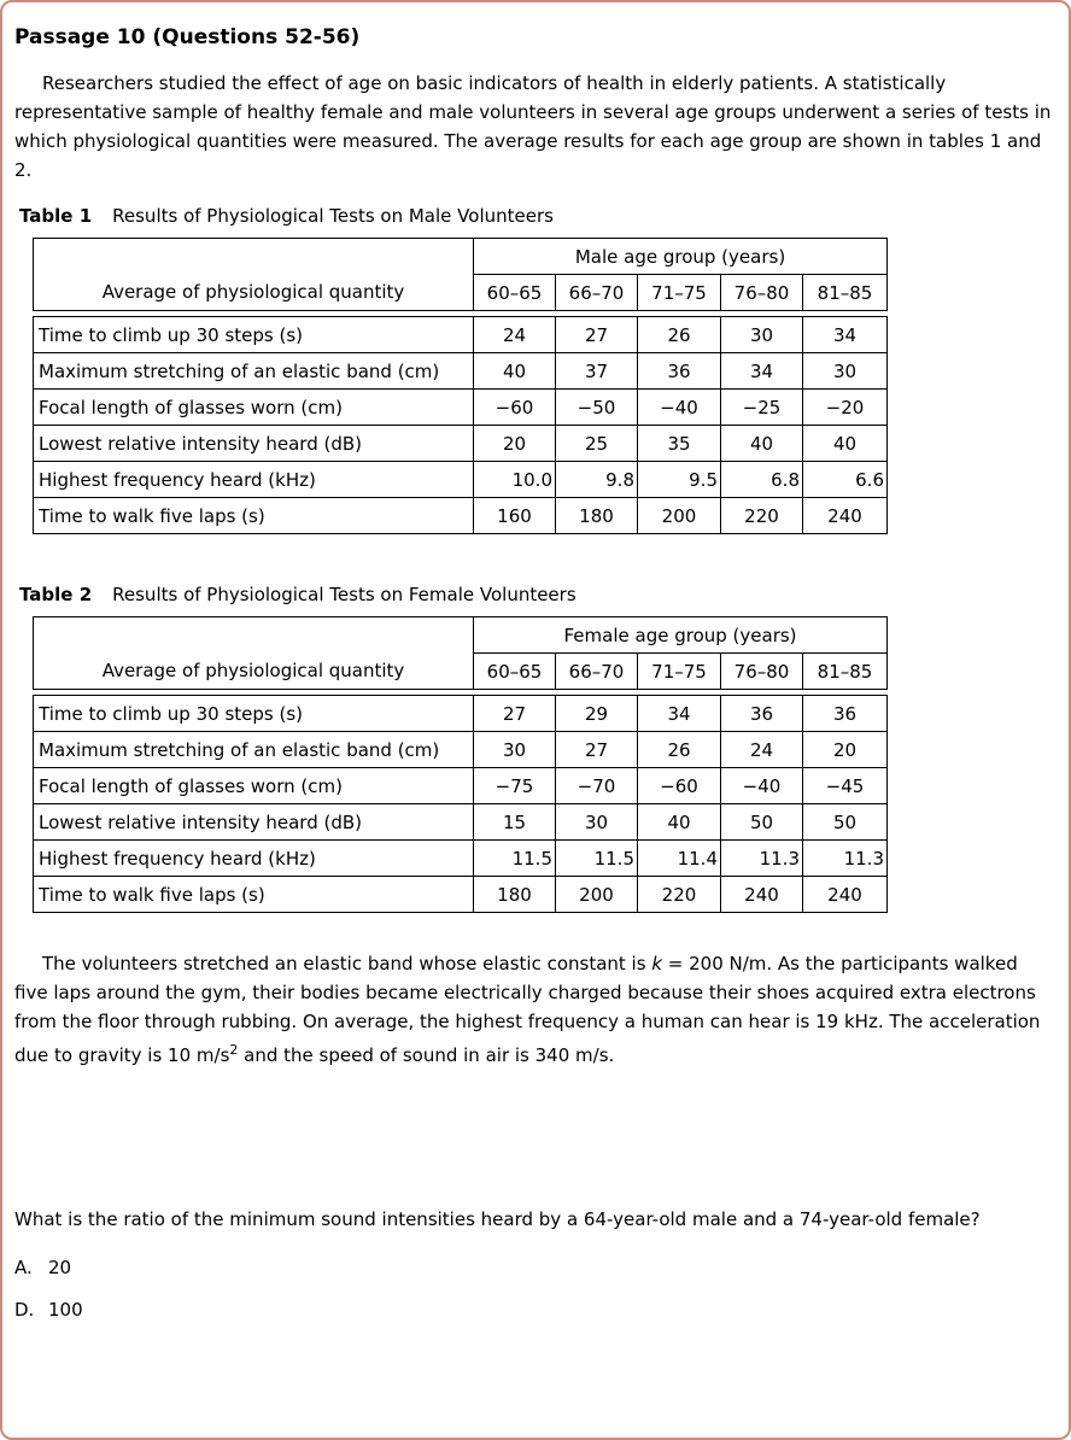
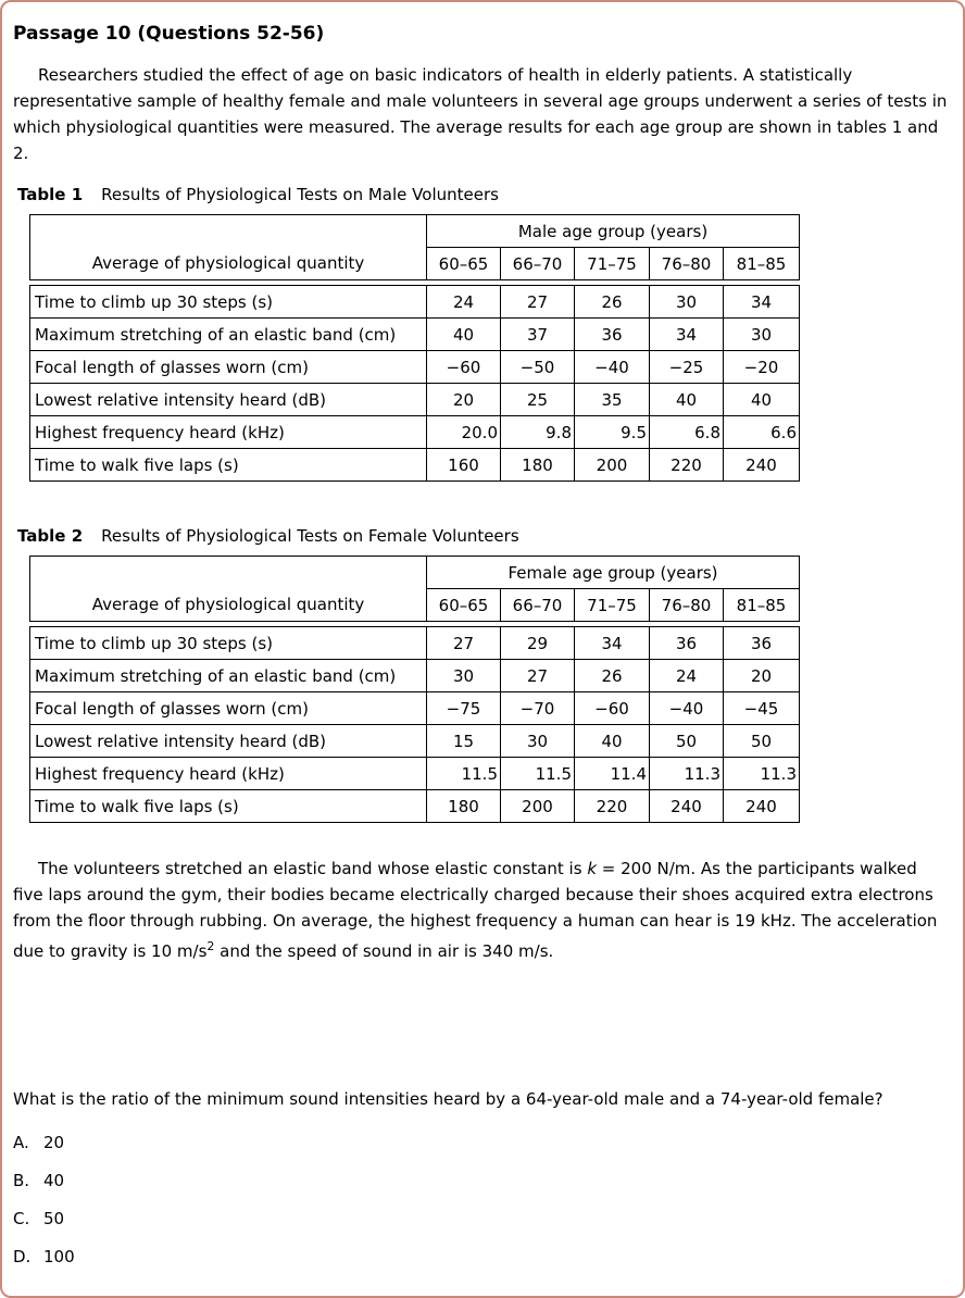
  Passage 10 (Questions 52-56)
  Researchers studied the effect of age on basic indicators of health in elderly patients. A statistically representative sample of healthy female and male volunteers in several age groups underwent a series of tests in which physiological quantities were measured. The average results for each age group are shown in tables 1 and 2.
  Table 1 Results of Physiological Tests on Male Volunteers
  Average of physiological quantity	Male age group (years)
  60–65	66–70	71–75	76–80	81–85
  Time to climb up 30 steps (s)	24	27	26	30	34
  Maximum stretching of an elastic band (cm)	40	37	36	34	30
  Focal length of glasses worn (cm)	−60	−50	−40	−25	−20
  Lowest relative intensity heard (dB)	20	25	35	40	40
- Highest frequency heard (kHz)	10.0	9.8	9.5	6.8	6.6
+ Highest frequency heard (kHz)	20.0	9.8	9.5	6.8	6.6
  Time to walk five laps (s)	160	180	200	220	240
  Table 2 Results of Physiological Tests on Female Volunteers
  Average of physiological quantity	Female age group (years)
  60–65	66–70	71–75	76–80	81–85
  Time to climb up 30 steps (s)	27	29	34	36	36
  Maximum stretching of an elastic band (cm)	30	27	26	24	20
  Focal length of glasses worn (cm)	−75	−70	−60	−40	−45
  Lowest relative intensity heard (dB)	15	30	40	50	50
  Highest frequency heard (kHz)	11.5	11.5	11.4	11.3	11.3
  Time to walk five laps (s)	180	200	220	240	240
  The volunteers stretched an elastic band whose elastic constant is k = 200 N/m. As the participants walked five laps around the gym, their bodies became electrically charged because their shoes acquired extra electrons from the floor through rubbing. On average, the highest frequency a human can hear is 19 kHz. The acceleration due to gravity is 10 m/s2 and the speed of sound in air is 340 m/s.
  What is the ratio of the minimum sound intensities heard by a 64-year-old male and a 74-year-old female?
  A. 20
+ B. 40
+ C. 50
  D. 100
